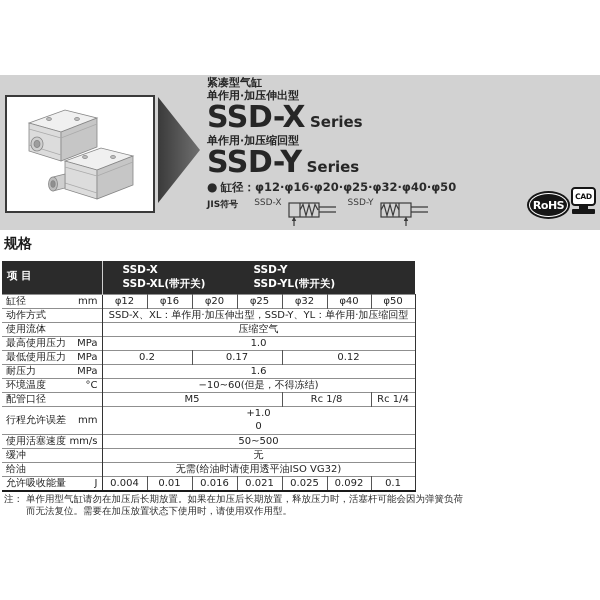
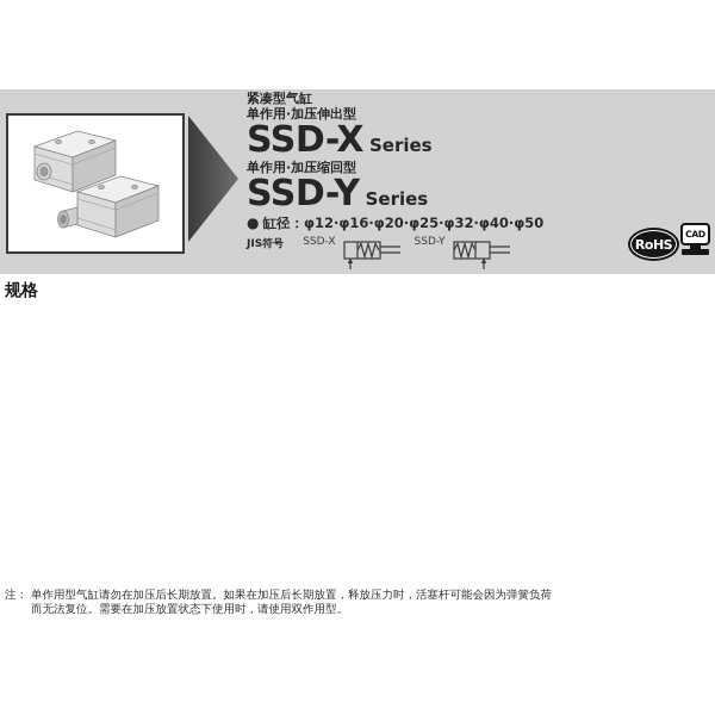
  紧凑型气缸
  单作用·加压伸出型
  SSD-X
  Series
  单作用·加压缩回型
  SSD-Y
  Series
  ●
  缸径：φ12·φ16·φ20·φ25·φ32·φ40·φ50
  JIS符号
  SSD-X
  SSD-Y
  RoHS
  CAD
  规格
- 项 目	SSD-X SSD-XL(带开关) SSD-Y SSD-YL(带开关)
- 缸径 mm	φ12	φ16	φ20	φ25	φ32	φ40	φ50
- 动作方式	SSD-X、XL：单作用·加压伸出型，SSD-Y、YL：单作用·加压缩回型
- 使用流体	压缩空气
- 最高使用压力 MPa	1.0
- 最低使用压力 MPa	0.2	0.17	0.12
- 耐压力 MPa	1.6
- 环境温度 °C	−10~60(但是，不得冻结)
- 配管口径	M5	Rc 1/8	Rc 1/4
- 行程允许误差 mm	+1.00
- 使用活塞速度 mm/s	50~500
- 缓冲	无
- 给油	无需(给油时请使用透平油ISO VG32)
- 允许吸收能量 J	0.004	0.01	0.016	0.021	0.025	0.092	0.1
  注：
  单作用型气缸请勿在加压后长期放置。如果在加压后长期放置，释放压力时，活塞杆可能会因为弹簧负荷
  而无法复位。需要在加压放置状态下使用时，请使用双作用型。
